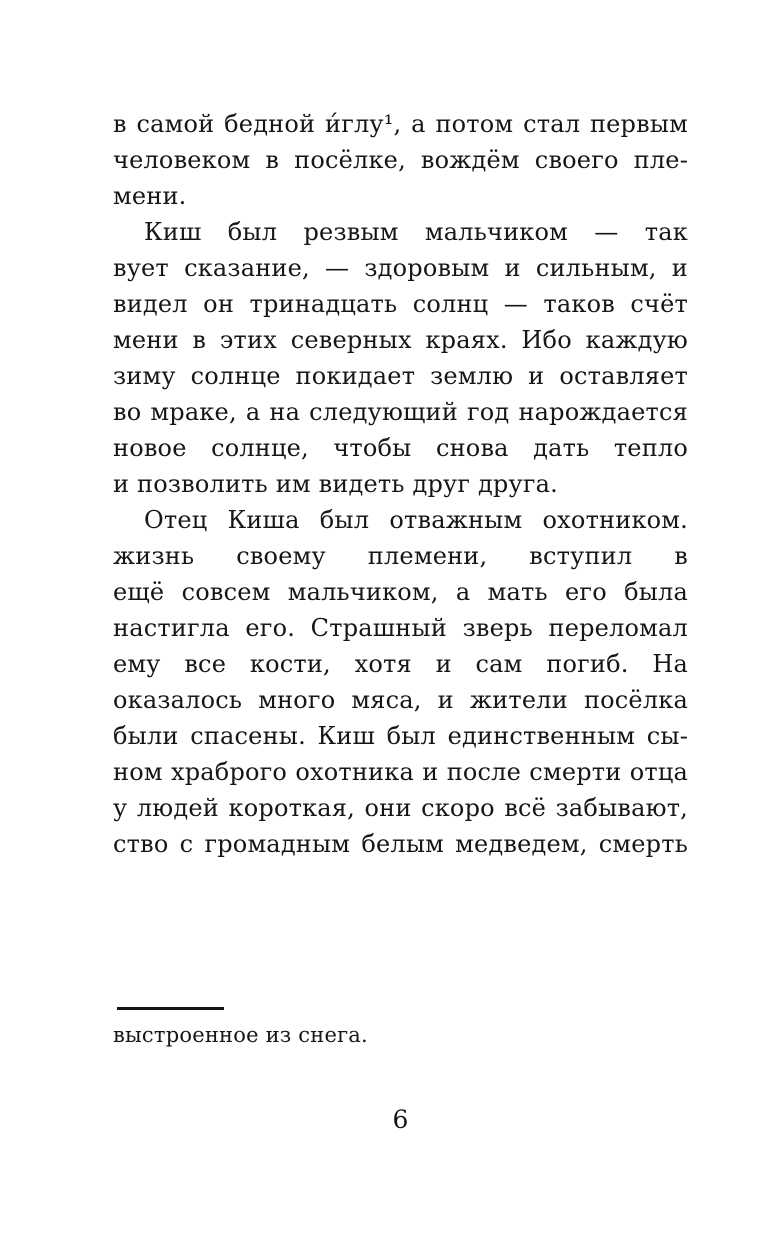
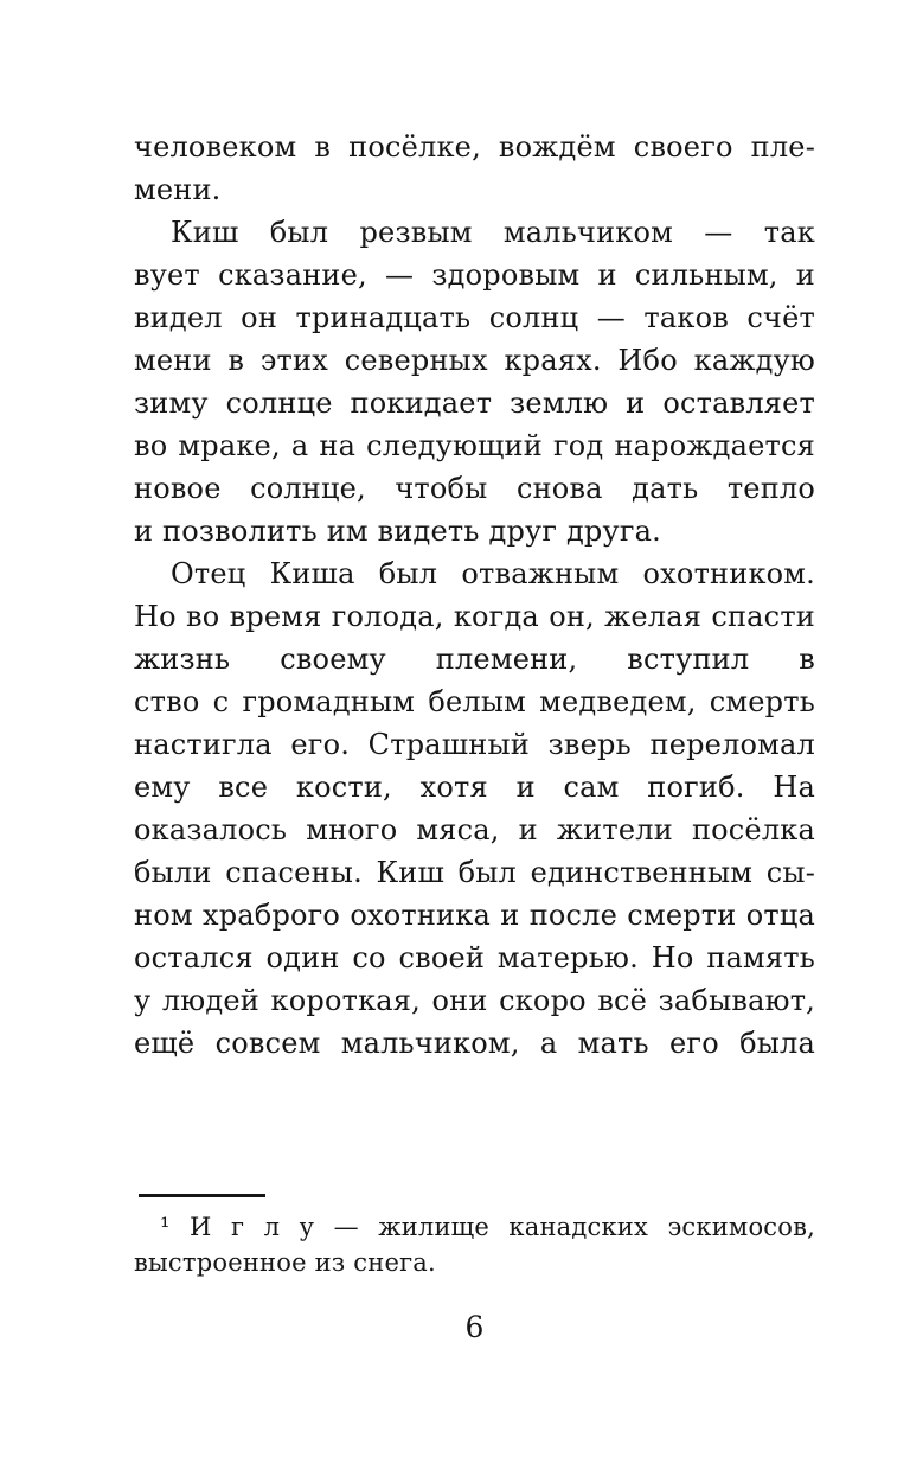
- в самой бедной и́глу¹, а потом стал первым
  человеком в посёлке, вождём своего пле-
  мени.
  Киш был резвым мальчиком — так
  вует сказание, — здоровым и сильным, и
  видел он тринадцать солнц — таков счёт
  мени в этих северных краях. Ибо каждую
  зиму солнце покидает землю и оставляет
  во мраке, а на следующий год нарождается
  новое солнце, чтобы снова дать тепло
  и позволить им видеть друг друга.
  Отец Киша был отважным охотником.
+ Но во время голода, когда он, желая спасти
  жизнь своему племени, вступил в
- ещё совсем мальчиком, а мать его была
+ ство с громадным белым медведем, смерть
  настигла его. Страшный зверь переломал
  ему все кости, хотя и сам погиб. На
  оказалось много мяса, и жители посёлка
  были спасены. Киш был единственным сы-
  ном храброго охотника и после смерти отца
+ остался один со своей матерью. Но память
  у людей короткая, они скоро всё забывают,
- ство с громадным белым медведем, смерть
+ ещё совсем мальчиком, а мать его была
+ ¹ И г л у — жилище канадских эскимосов,
  выстроенное из снега.
  6
